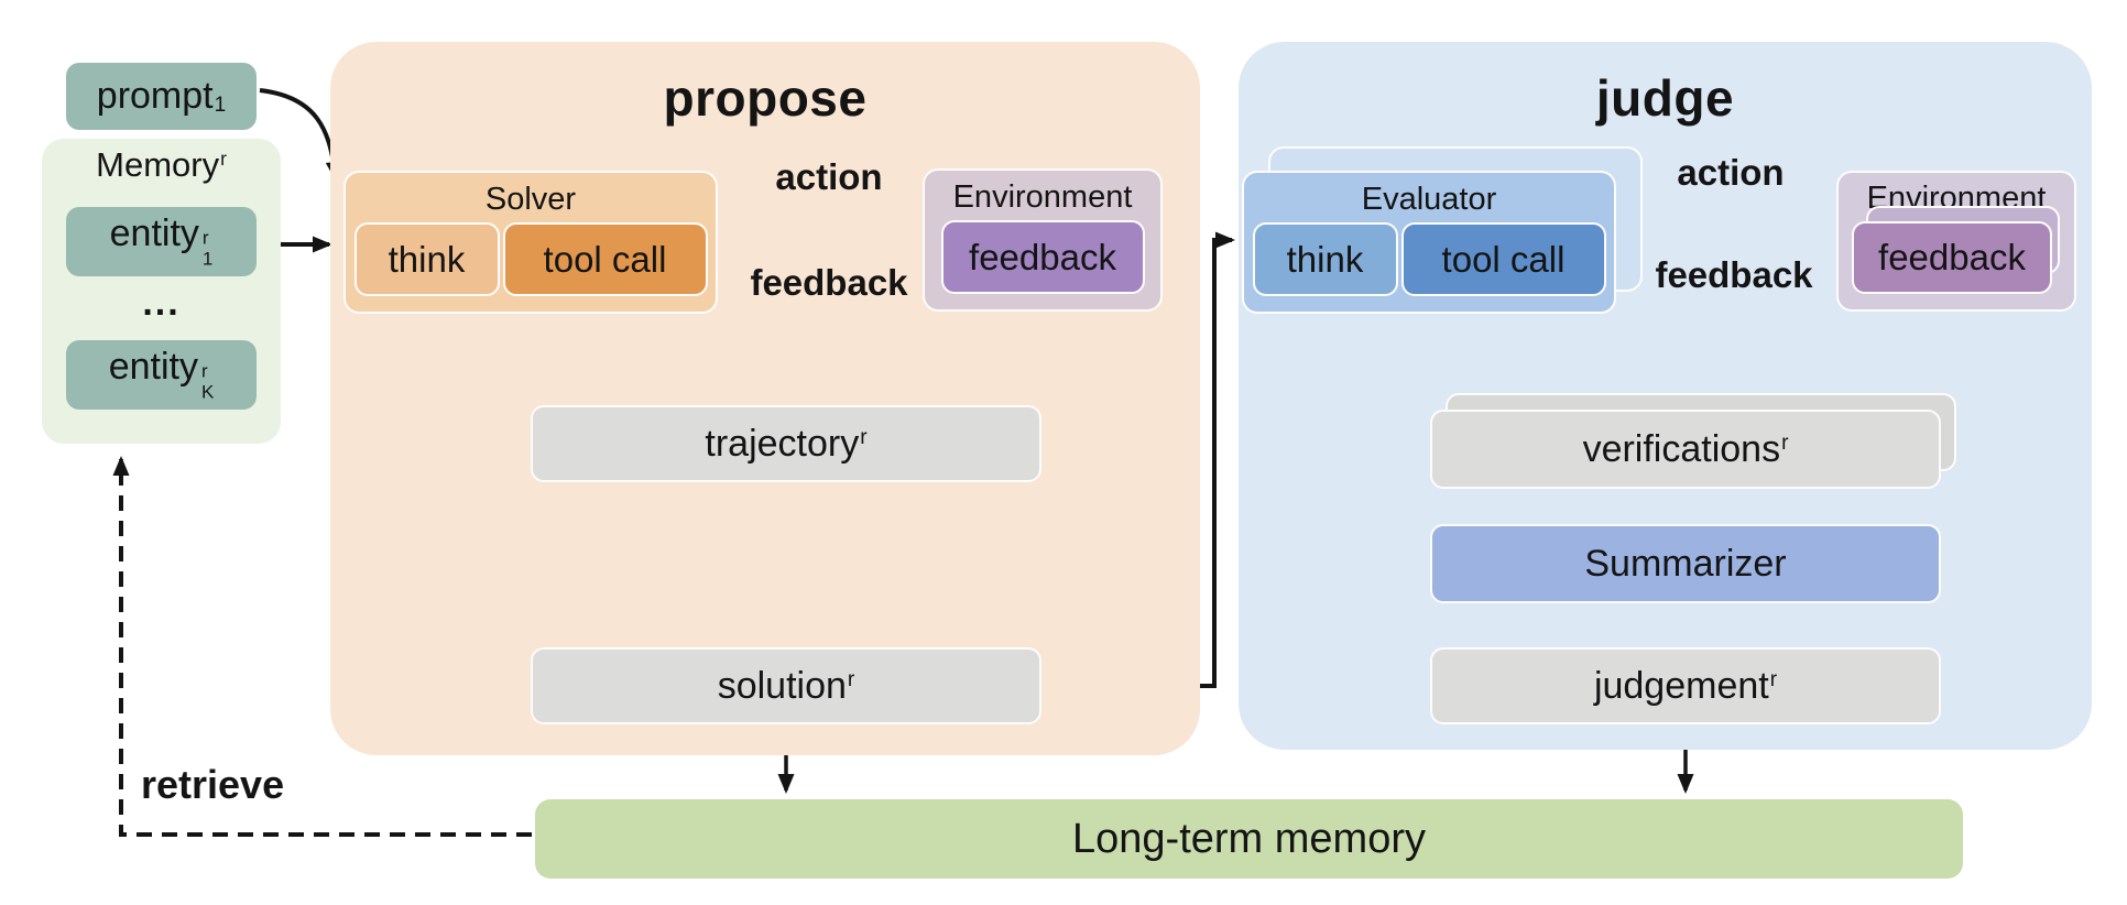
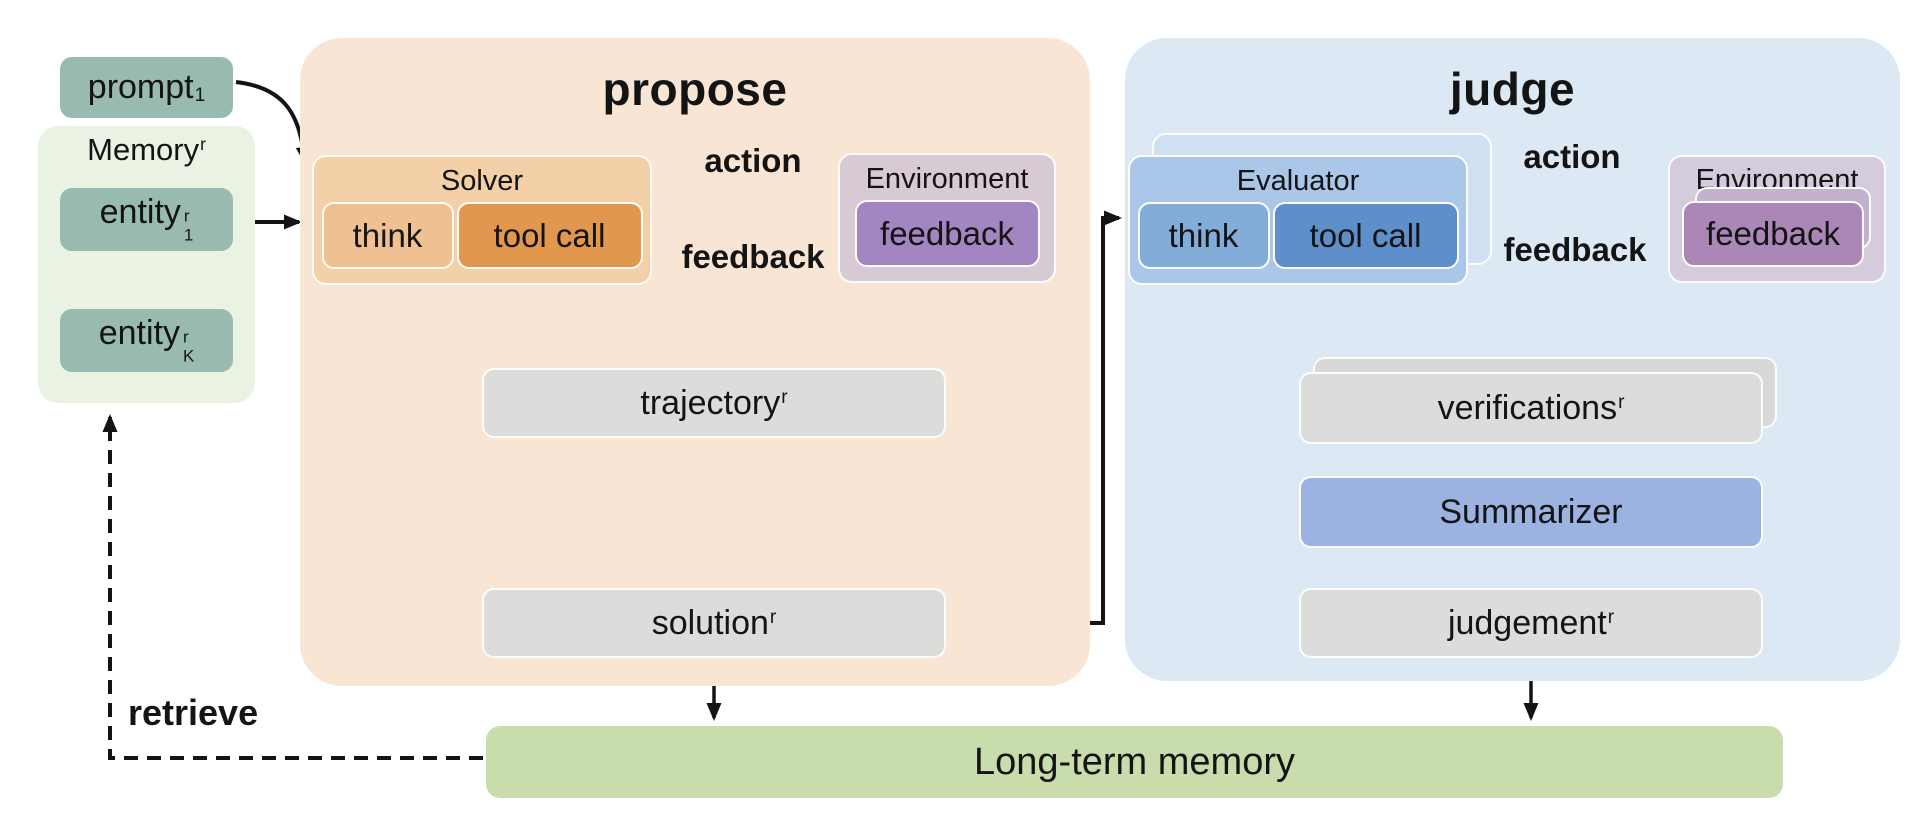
  propose
  judge
  prompt1
  Memoryr
  entity
  r
  1
- ...
  entity
  r
  K
  Solver
  think
  tool call
  Environment
  feedback
  action
  feedback
  trajectoryr
  solutionr
  Evaluator
  think
  tool call
  Environment
  feedback
  action
  feedback
  verificationsr
  Summarizer
  judgementr
  retrieve
  Long-term memory
